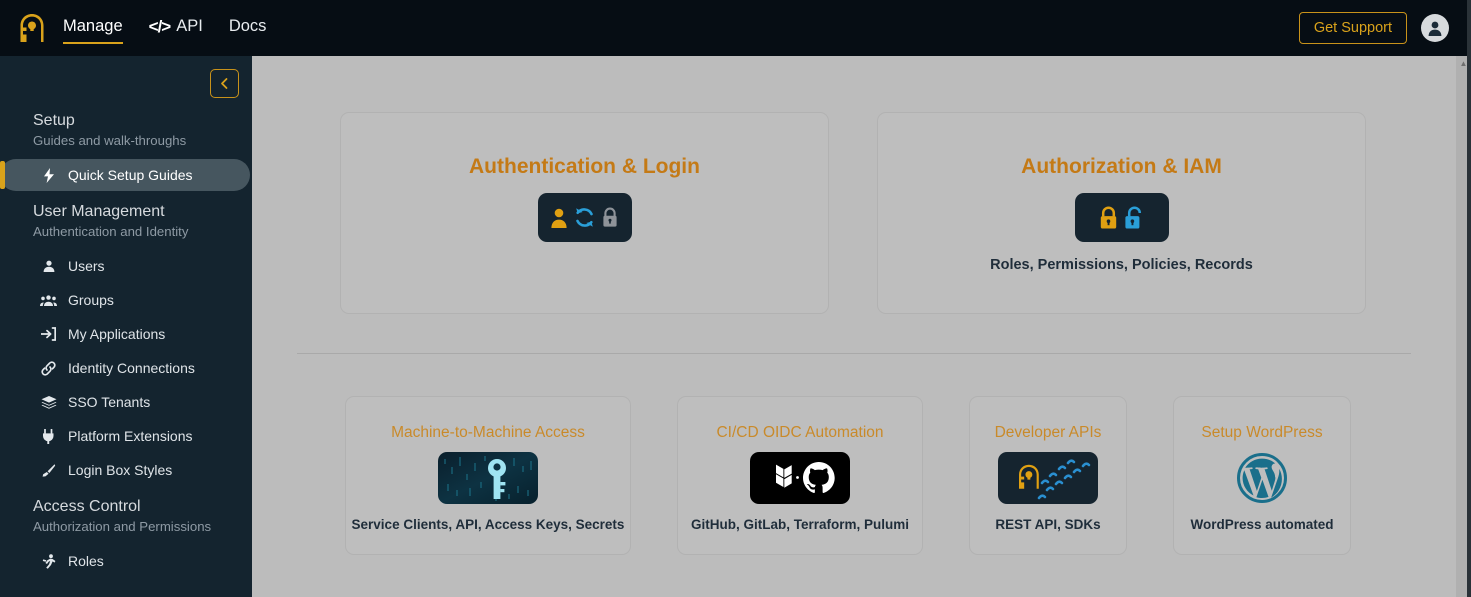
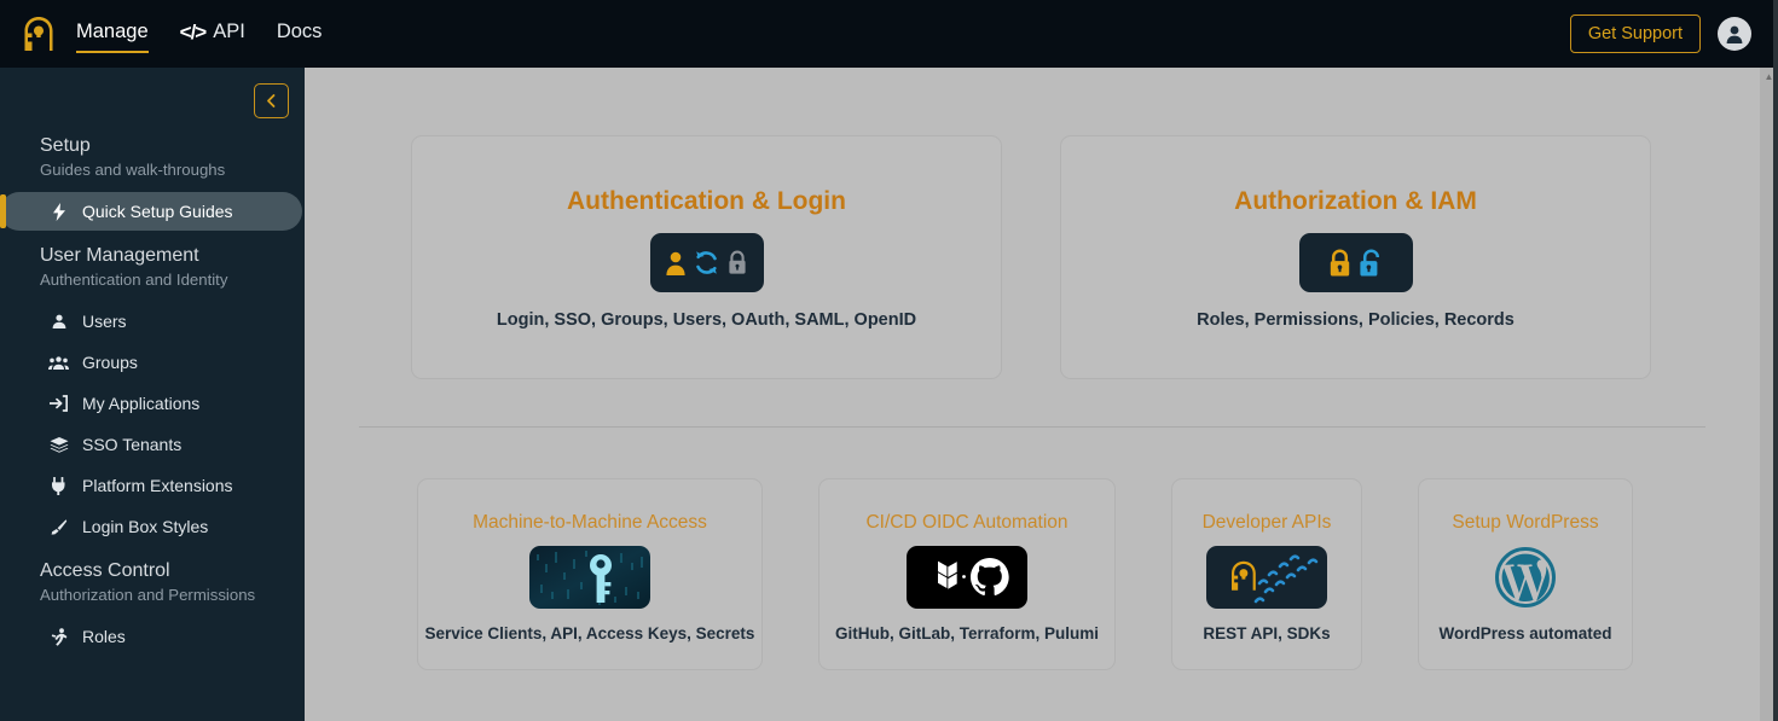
  Manage
  </>
  API
  Docs
  Get Support
  Setup
  Guides and walk-throughs
  Quick Setup Guides
  User Management
  Authentication and Identity
  Users
  Groups
  My Applications
- Identity Connections
  SSO Tenants
  Platform Extensions
  Login Box Styles
  Access Control
  Authorization and Permissions
  Roles
  Authentication & Login
+ Login, SSO, Groups, Users, OAuth, SAML, OpenID
  Authorization & IAM
  Roles, Permissions, Policies, Records
  Machine-to-Machine Access
  Service Clients, API, Access Keys, Secrets
  CI/CD OIDC Automation
  GitHub, GitLab, Terraform, Pulumi
  Developer APIs
  REST API, SDKs
  Setup WordPress
  WordPress automated
  ▲
